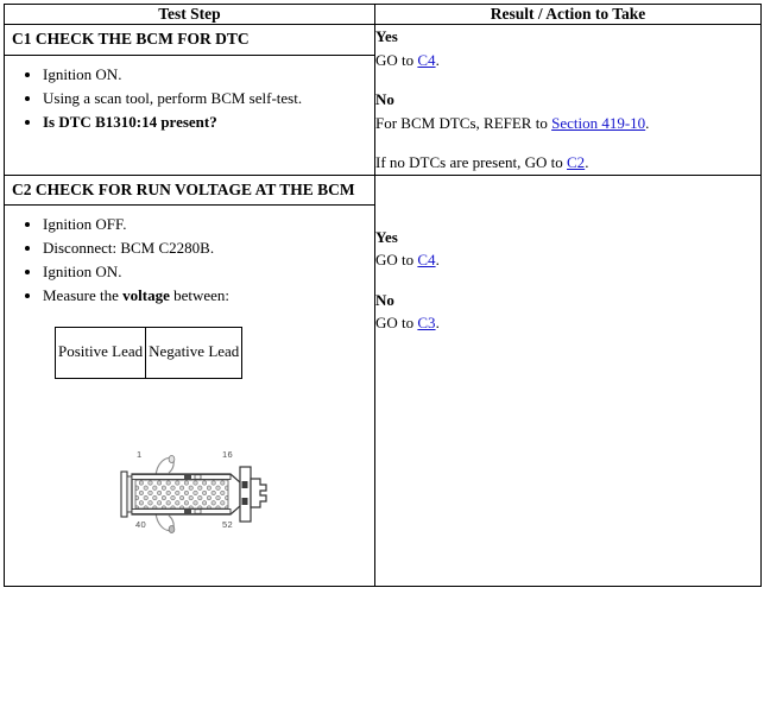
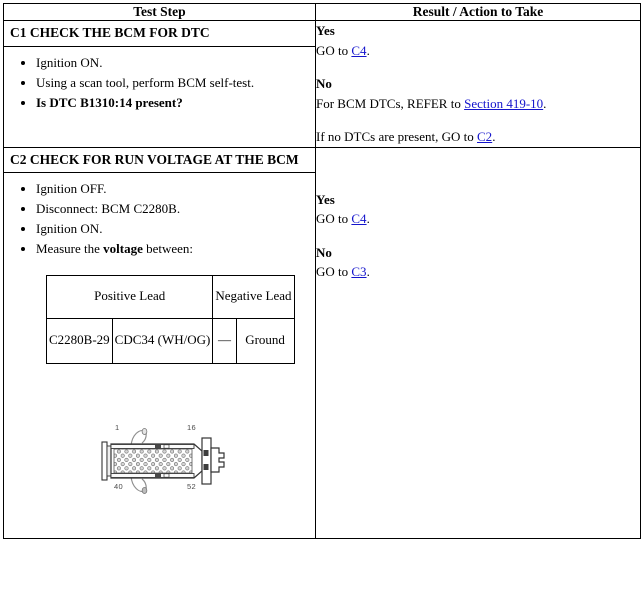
  Test Step	Result / Action to Take
  C1 CHECK THE BCM FOR DTC Ignition ON. Using a scan tool, perform BCM self-test. Is DTC B1310:14 present?	Yes GO to C4. No For BCM DTCs, REFER to Section 419-10. If no DTCs are present, GO to C2.
  C2 CHECK FOR RUN VOLTAGE AT THE BCM Ignition OFF. Disconnect: BCM C2280B. Ignition ON. Measure the voltage between:
  Positive Lead	Negative Lead
+ C2280B-29	CDC34 (WH/OG)	—	Ground
  1 16 40 52	Yes GO to C4. No GO to C3.
